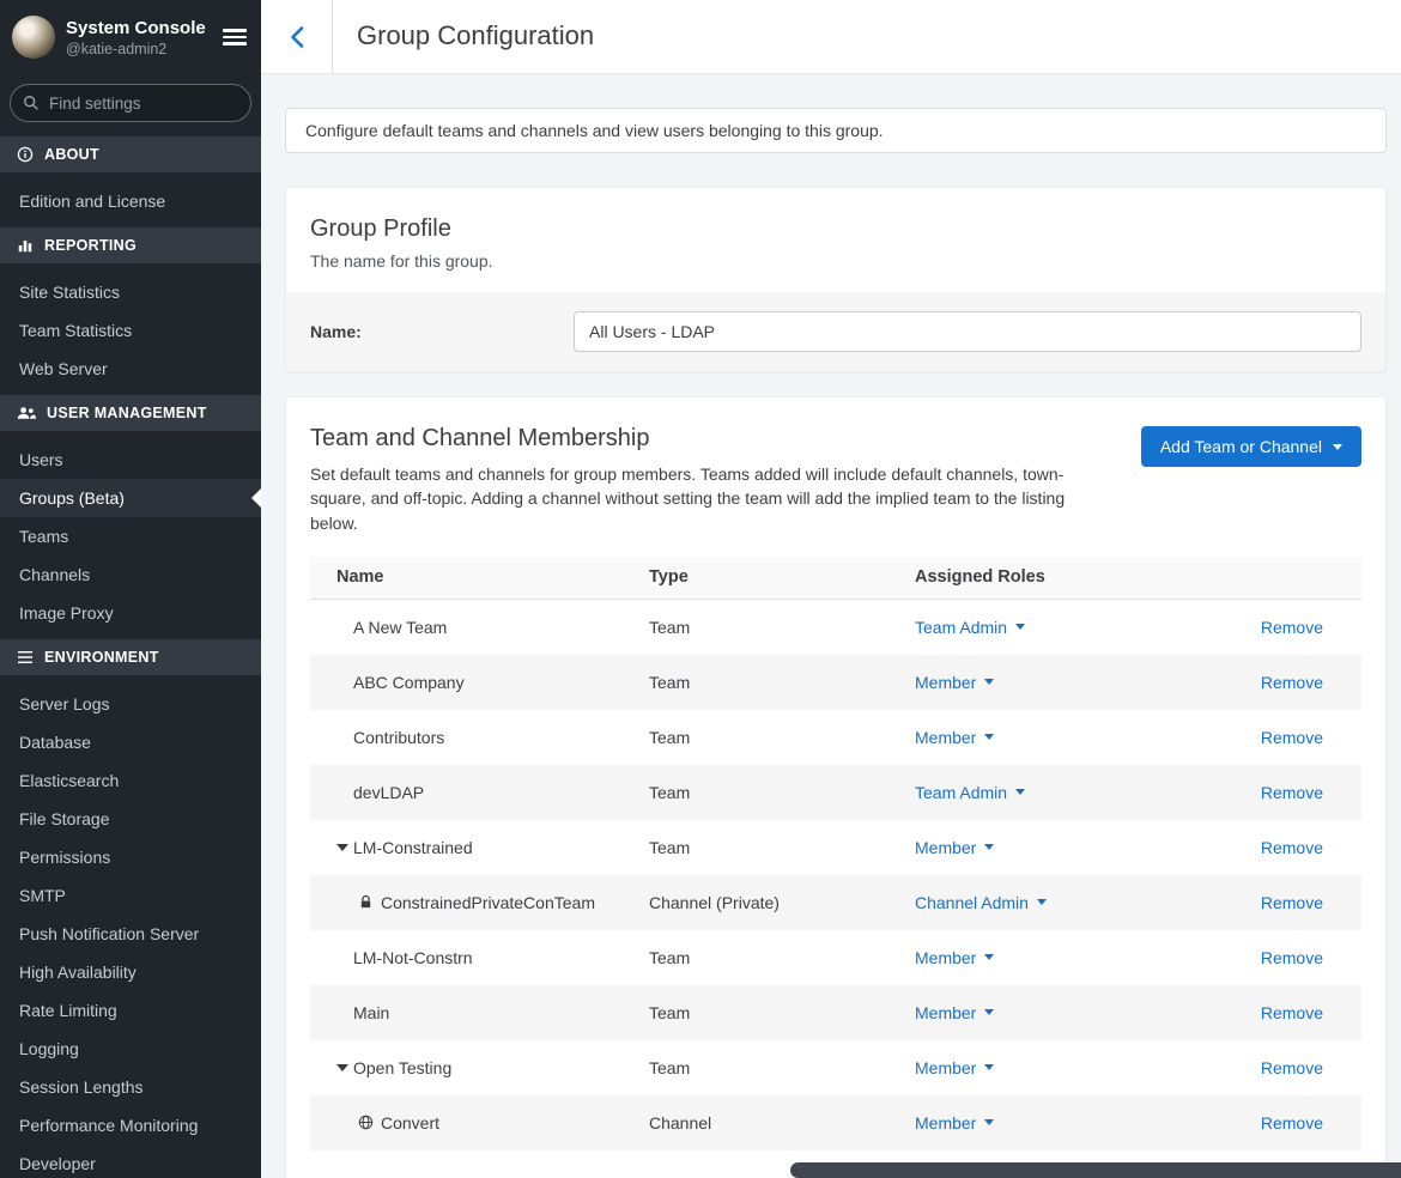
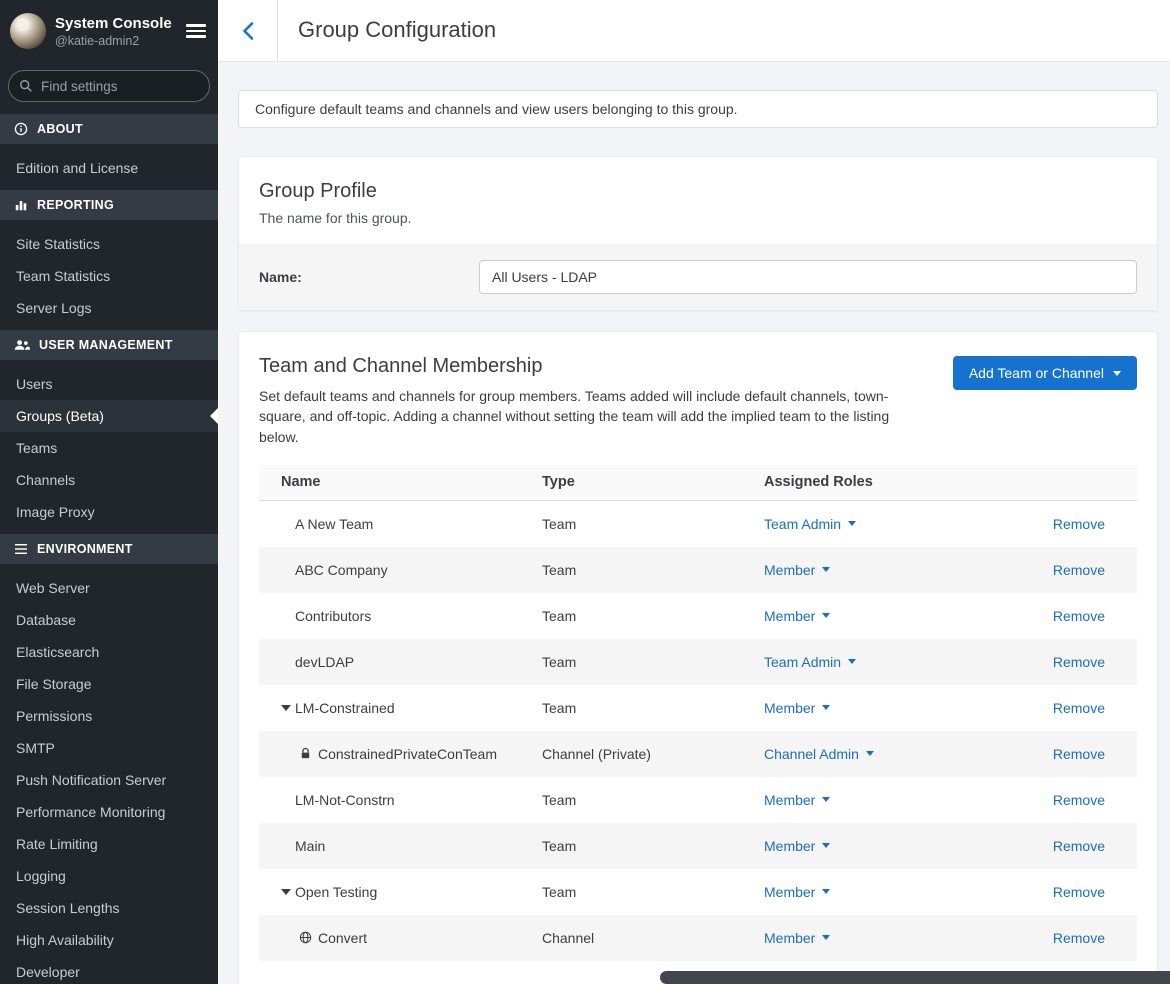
  System Console
  @katie-admin2
  Find settings
  ABOUT
  Edition and License
  REPORTING
  Site Statistics
  Team Statistics
- Web Server
+ Server Logs
  USER MANAGEMENT
  Users
  Groups (Beta)
  Teams
  Channels
  Image Proxy
  ENVIRONMENT
- Server Logs
+ Web Server
  Database
  Elasticsearch
  File Storage
  Permissions
  SMTP
  Push Notification Server
- High Availability
+ Performance Monitoring
  Rate Limiting
  Logging
  Session Lengths
- Performance Monitoring
+ High Availability
  Developer
  Group Configuration
  Configure default teams and channels and view users belonging to this group.
  Group Profile
  The name for this group.
  Name:
  All Users - LDAP
  Team and Channel Membership
  Set default teams and channels for group members. Teams added will include default channels, town-square, and off-topic. Adding a channel without setting the team will add the implied team to the listing below.
  Add Team or Channel
  Name
  Type
  Assigned Roles
  A New Team
  Team
  Team Admin
  Remove
  ABC Company
  Team
  Member
  Remove
  Contributors
  Team
  Member
  Remove
  devLDAP
  Team
  Team Admin
  Remove
  LM-Constrained
  Team
  Member
  Remove
  ConstrainedPrivateConTeam
  Channel (Private)
  Channel Admin
  Remove
  LM-Not-Constrn
  Team
  Member
  Remove
  Main
  Team
  Member
  Remove
  Open Testing
  Team
  Member
  Remove
  Convert
  Channel
  Member
  Remove
